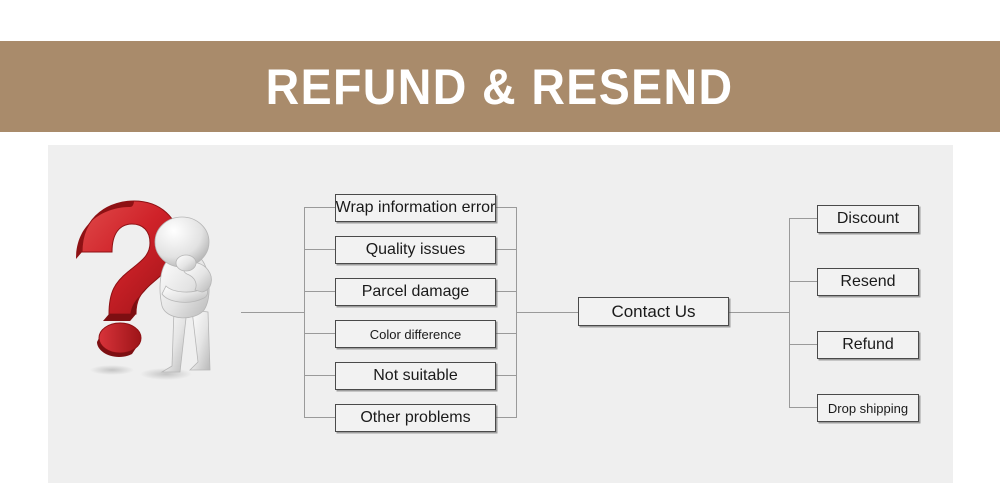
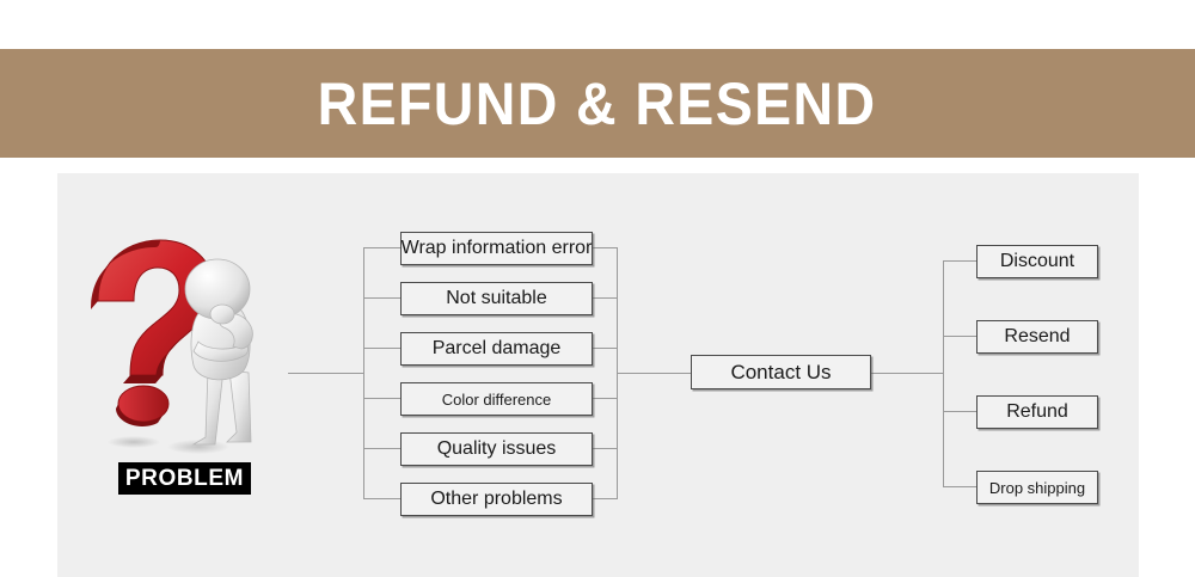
  REFUND & RESEND
+ PROBLEM
  Wrap information error
- Quality issues
+ Not suitable
  Parcel damage
  Color difference
- Not suitable
+ Quality issues
  Other problems
  Contact Us
  Discount
  Resend
  Refund
  Drop shipping
